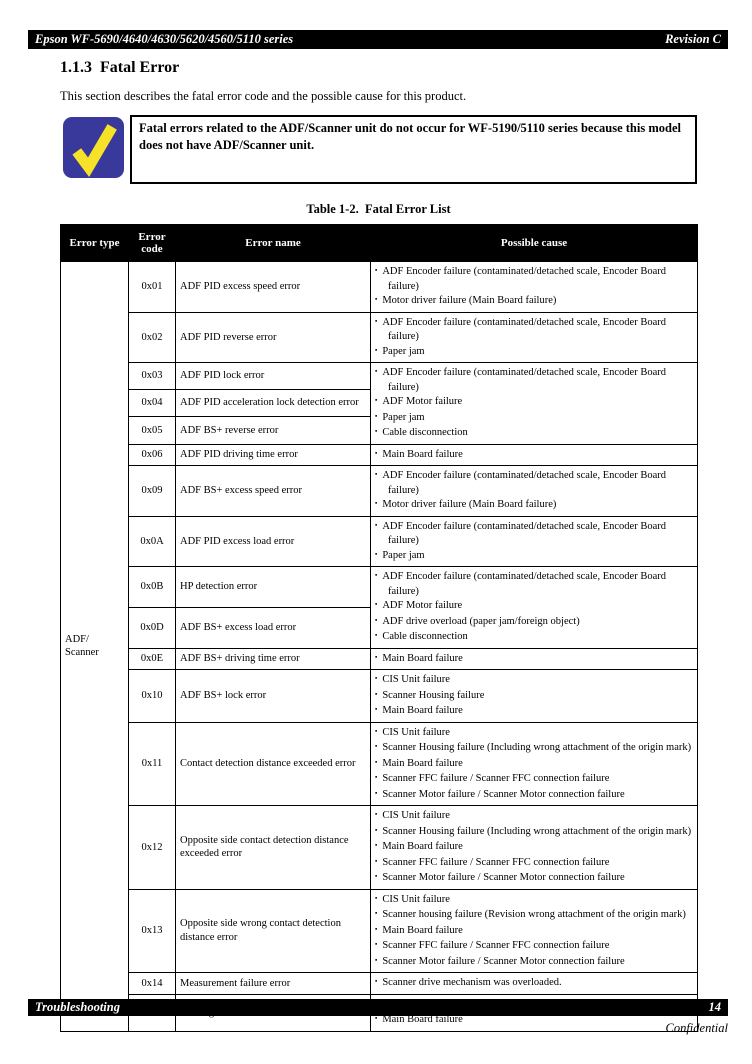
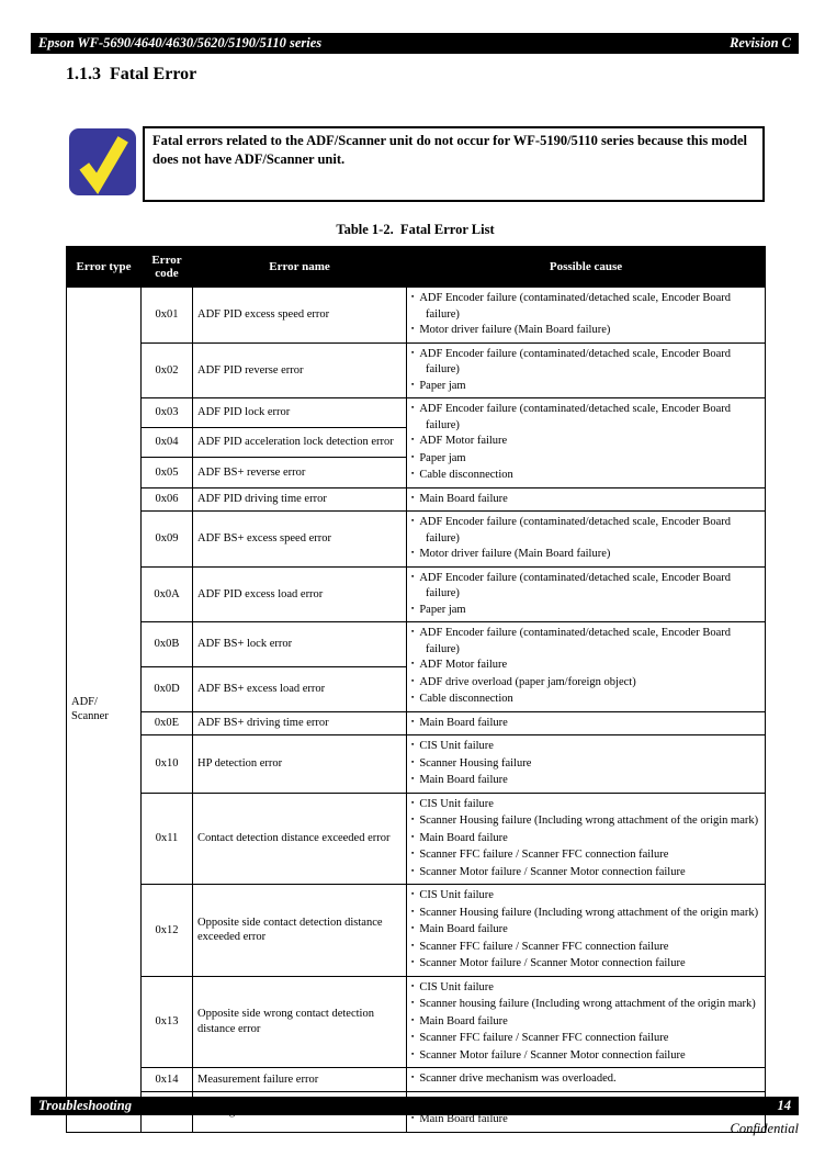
- Epson WF-5690/4640/4630/5620/4560/5110 series
+ Epson WF-5690/4640/4630/5620/5190/5110 series
  Revision C
  1.1.3 Fatal Error
- This section describes the fatal error code and the possible cause for this product.
  Fatal errors related to the ADF/Scanner unit do not occur for WF-5190/5110 series because this model does not have ADF/Scanner unit.
  Table 1-2. Fatal Error List
  Error type	Error code	Error name	Possible cause
  ADF/ Scanner	0x01	ADF PID excess speed error	ADF Encoder failure (contaminated/detached scale, Encoder Board failure)Motor driver failure (Main Board failure)
  0x02	ADF PID reverse error	ADF Encoder failure (contaminated/detached scale, Encoder Board failure)Paper jam
  0x03	ADF PID lock error	ADF Encoder failure (contaminated/detached scale, Encoder Board failure)ADF Motor failurePaper jamCable disconnection
  0x04	ADF PID acceleration lock detection error
  0x05	ADF BS+ reverse error
  0x06	ADF PID driving time error	Main Board failure
  0x09	ADF BS+ excess speed error	ADF Encoder failure (contaminated/detached scale, Encoder Board failure)Motor driver failure (Main Board failure)
  0x0A	ADF PID excess load error	ADF Encoder failure (contaminated/detached scale, Encoder Board failure)Paper jam
- 0x0B	HP detection error	ADF Encoder failure (contaminated/detached scale, Encoder Board failure)ADF Motor failureADF drive overload (paper jam/foreign object)Cable disconnection
+ 0x0B	ADF BS+ lock error	ADF Encoder failure (contaminated/detached scale, Encoder Board failure)ADF Motor failureADF drive overload (paper jam/foreign object)Cable disconnection
  0x0D	ADF BS+ excess load error
  0x0E	ADF BS+ driving time error	Main Board failure
- 0x10	ADF BS+ lock error	CIS Unit failureScanner Housing failureMain Board failure
+ 0x10	HP detection error	CIS Unit failureScanner Housing failureMain Board failure
  0x11	Contact detection distance exceeded error	CIS Unit failureScanner Housing failure (Including wrong attachment of the origin mark)Main Board failureScanner FFC failure / Scanner FFC connection failureScanner Motor failure / Scanner Motor connection failure
  0x12	Opposite side contact detection distance exceeded error	CIS Unit failureScanner Housing failure (Including wrong attachment of the origin mark)Main Board failureScanner FFC failure / Scanner FFC connection failureScanner Motor failure / Scanner Motor connection failure
- 0x13	Opposite side wrong contact detection distance error	CIS Unit failureScanner housing failure (Revision wrong attachment of the origin mark)Main Board failureScanner FFC failure / Scanner FFC connection failureScanner Motor failure / Scanner Motor connection failure
+ 0x13	Opposite side wrong contact detection distance error	CIS Unit failureScanner housing failure (Including wrong attachment of the origin mark)Main Board failureScanner FFC failure / Scanner FFC connection failureScanner Motor failure / Scanner Motor connection failure
  0x14	Measurement failure error	Scanner drive mechanism was overloaded.
  Troubleshooting
  14
  Confidential
